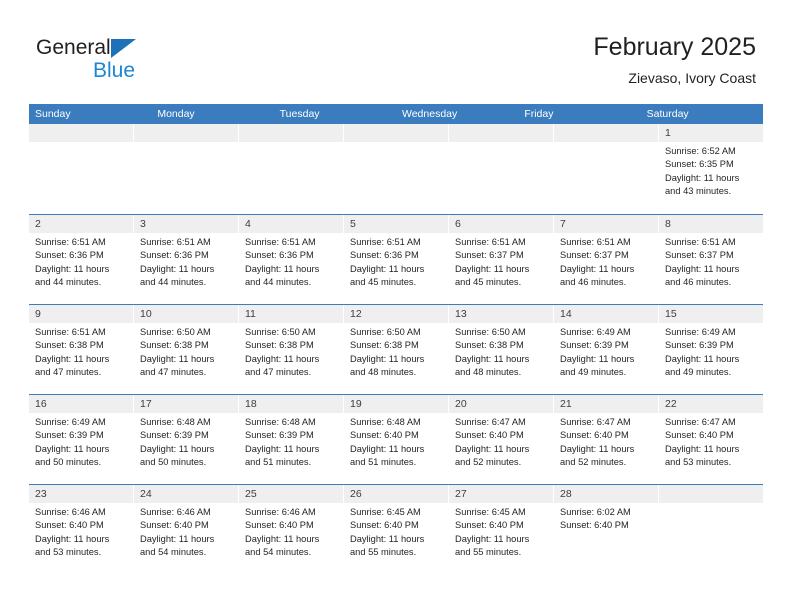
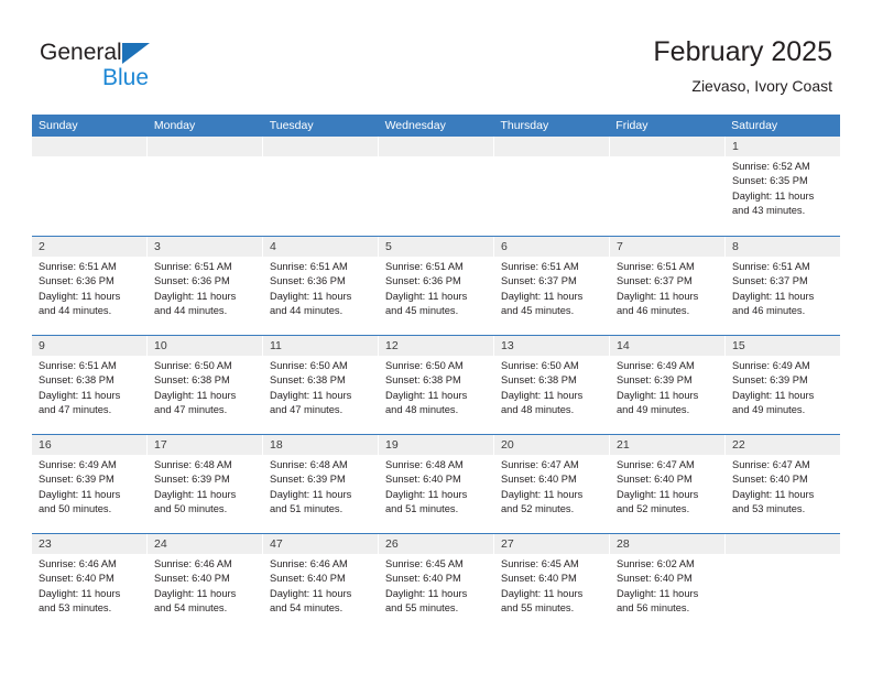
  General
  Blue
  February 2025
  Zievaso, Ivory Coast
  Sunday
  Monday
  Tuesday
  Wednesday
+ Thursday
  Friday
  Saturday
  1
  Sunrise: 6:52 AM
  Sunset: 6:35 PM
  Daylight: 11 hours and 43 minutes.
  2
  Sunrise: 6:51 AM
  Sunset: 6:36 PM
  Daylight: 11 hours and 44 minutes.
  3
  Sunrise: 6:51 AM
  Sunset: 6:36 PM
  Daylight: 11 hours and 44 minutes.
  4
  Sunrise: 6:51 AM
  Sunset: 6:36 PM
  Daylight: 11 hours and 44 minutes.
  5
  Sunrise: 6:51 AM
  Sunset: 6:36 PM
  Daylight: 11 hours and 45 minutes.
  6
  Sunrise: 6:51 AM
  Sunset: 6:37 PM
  Daylight: 11 hours and 45 minutes.
  7
  Sunrise: 6:51 AM
  Sunset: 6:37 PM
  Daylight: 11 hours and 46 minutes.
  8
  Sunrise: 6:51 AM
  Sunset: 6:37 PM
  Daylight: 11 hours and 46 minutes.
  9
  Sunrise: 6:51 AM
  Sunset: 6:38 PM
  Daylight: 11 hours and 47 minutes.
  10
  Sunrise: 6:50 AM
  Sunset: 6:38 PM
  Daylight: 11 hours and 47 minutes.
  11
  Sunrise: 6:50 AM
  Sunset: 6:38 PM
  Daylight: 11 hours and 47 minutes.
  12
  Sunrise: 6:50 AM
  Sunset: 6:38 PM
  Daylight: 11 hours and 48 minutes.
  13
  Sunrise: 6:50 AM
  Sunset: 6:38 PM
  Daylight: 11 hours and 48 minutes.
  14
  Sunrise: 6:49 AM
  Sunset: 6:39 PM
  Daylight: 11 hours and 49 minutes.
  15
  Sunrise: 6:49 AM
  Sunset: 6:39 PM
  Daylight: 11 hours and 49 minutes.
  16
  Sunrise: 6:49 AM
  Sunset: 6:39 PM
  Daylight: 11 hours and 50 minutes.
  17
  Sunrise: 6:48 AM
  Sunset: 6:39 PM
  Daylight: 11 hours and 50 minutes.
  18
  Sunrise: 6:48 AM
  Sunset: 6:39 PM
  Daylight: 11 hours and 51 minutes.
  19
  Sunrise: 6:48 AM
  Sunset: 6:40 PM
  Daylight: 11 hours and 51 minutes.
  20
  Sunrise: 6:47 AM
  Sunset: 6:40 PM
  Daylight: 11 hours and 52 minutes.
  21
  Sunrise: 6:47 AM
  Sunset: 6:40 PM
  Daylight: 11 hours and 52 minutes.
  22
  Sunrise: 6:47 AM
  Sunset: 6:40 PM
  Daylight: 11 hours and 53 minutes.
  23
  Sunrise: 6:46 AM
  Sunset: 6:40 PM
  Daylight: 11 hours and 53 minutes.
  24
  Sunrise: 6:46 AM
  Sunset: 6:40 PM
  Daylight: 11 hours and 54 minutes.
- 25
+ 47
  Sunrise: 6:46 AM
  Sunset: 6:40 PM
  Daylight: 11 hours and 54 minutes.
  26
  Sunrise: 6:45 AM
  Sunset: 6:40 PM
  Daylight: 11 hours and 55 minutes.
  27
  Sunrise: 6:45 AM
  Sunset: 6:40 PM
  Daylight: 11 hours and 55 minutes.
  28
  Sunrise: 6:02 AM
  Sunset: 6:40 PM
+ Daylight: 11 hours and 56 minutes.
